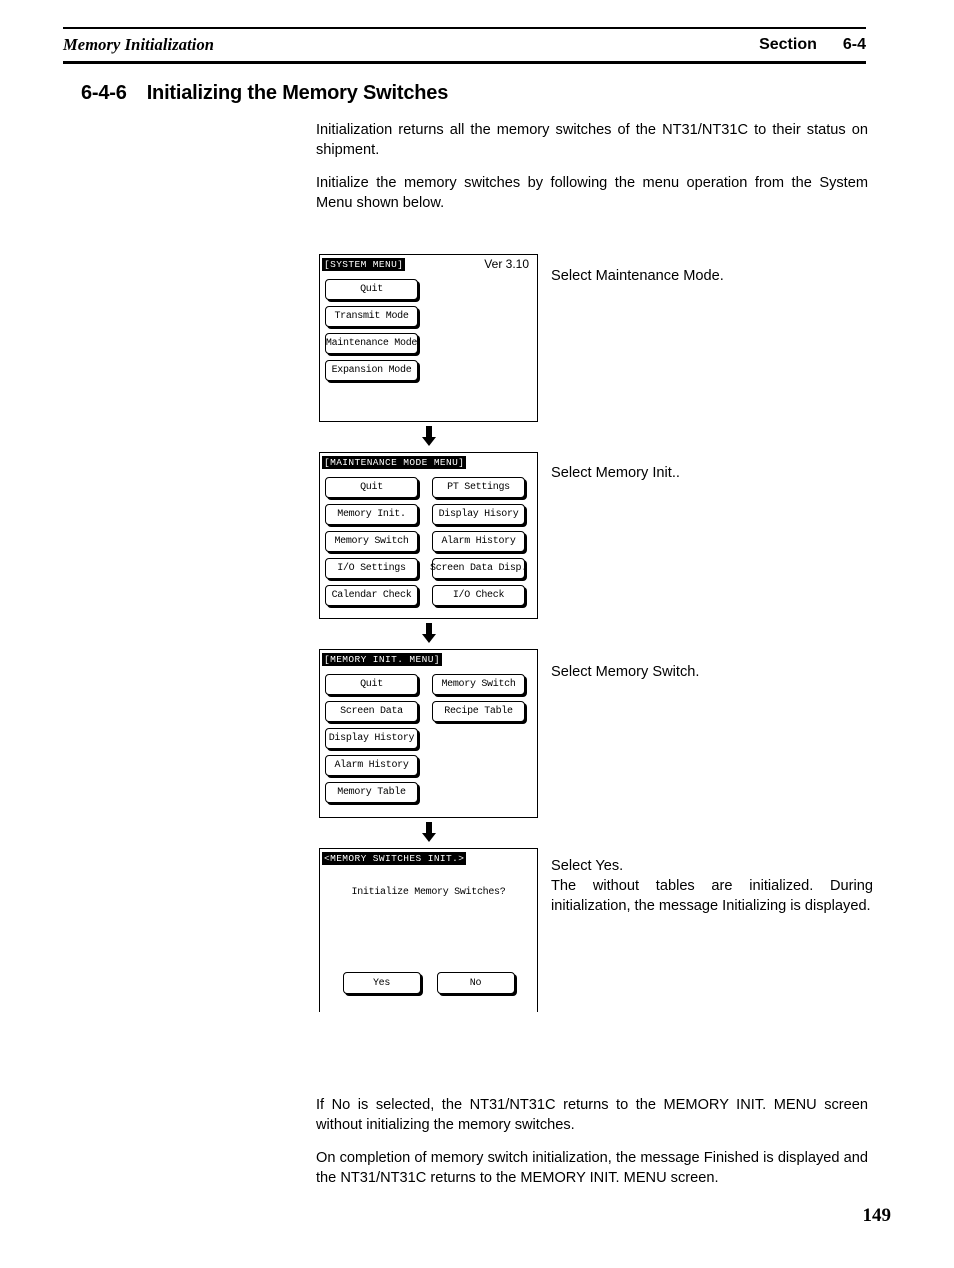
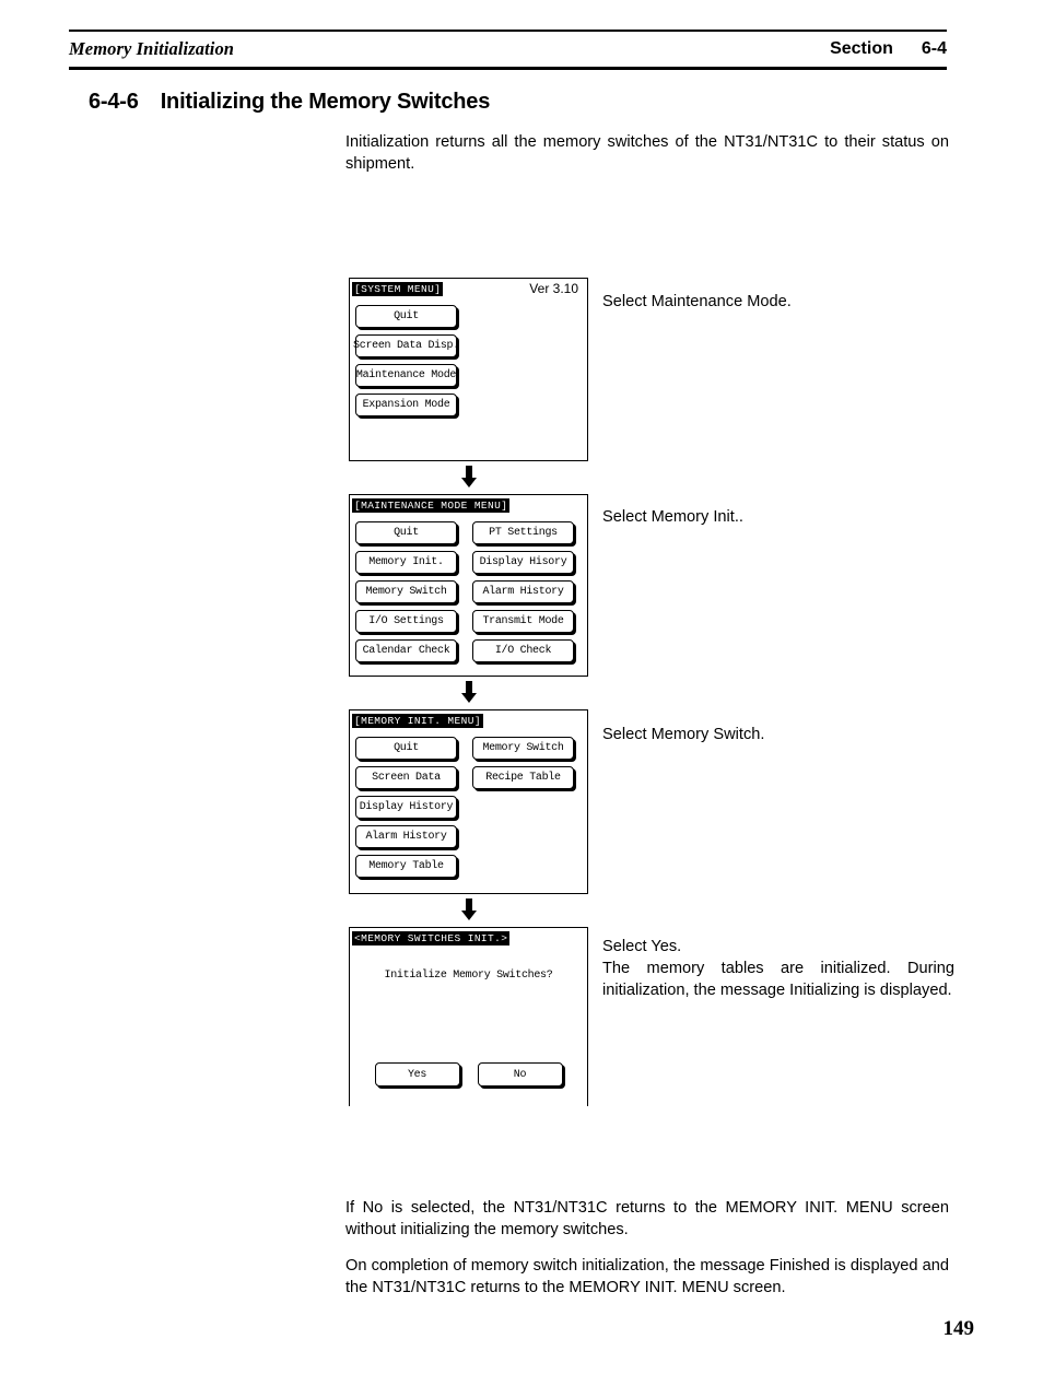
  Memory Initialization
  Section
  6-4
  6-4-6
  Initializing the Memory Switches
  Initialization returns all the memory switches of the NT31/NT31C to their status on shipment.
- Initialize the memory switches by following the menu operation from the System Menu shown below.
  [SYSTEM MENU]
  Ver 3.10
  Quit
- Transmit Mode
+ Screen Data Disp.
  Maintenance Mode
  Expansion Mode
  Select Maintenance Mode.
  [MAINTENANCE MODE MENU]
  Quit
  Memory Init.
  Memory Switch
  I/O Settings
  Calendar Check
  PT Settings
  Display Hisory
  Alarm History
- Screen Data Disp.
+ Transmit Mode
  I/O Check
  Select Memory Init..
  [MEMORY INIT. MENU]
  Quit
  Screen Data
  Display History
  Alarm History
  Memory Table
  Memory Switch
  Recipe Table
  Select Memory Switch.
  <MEMORY SWITCHES INIT.>
  Initialize Memory Switches?
  Yes
  No
  Select Yes.
- The without tables are initialized. During initialization, the message Initializing is displayed.
+ The memory tables are initialized. During initialization, the message Initializing is displayed.
  If No is selected, the NT31/NT31C returns to the MEMORY INIT. MENU screen without initializing the memory switches.
  On completion of memory switch initialization, the message Finished is displayed and the NT31/NT31C returns to the MEMORY INIT. MENU screen.
  149
